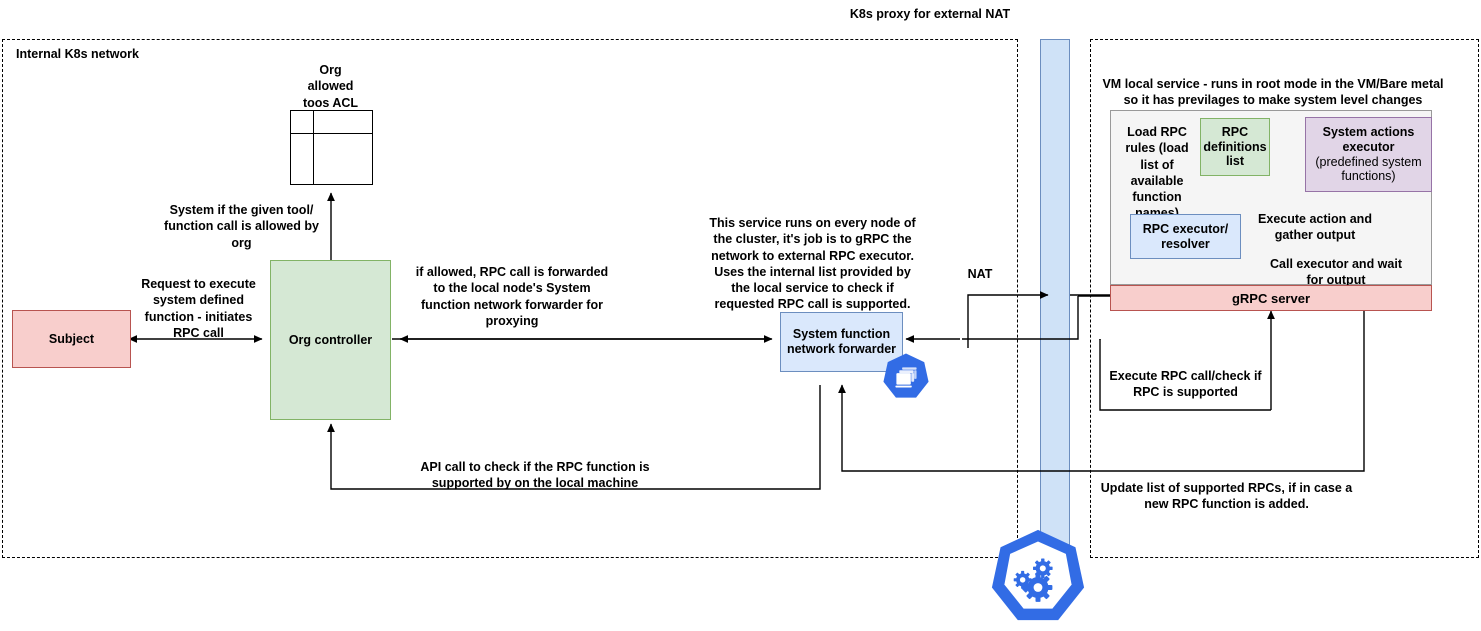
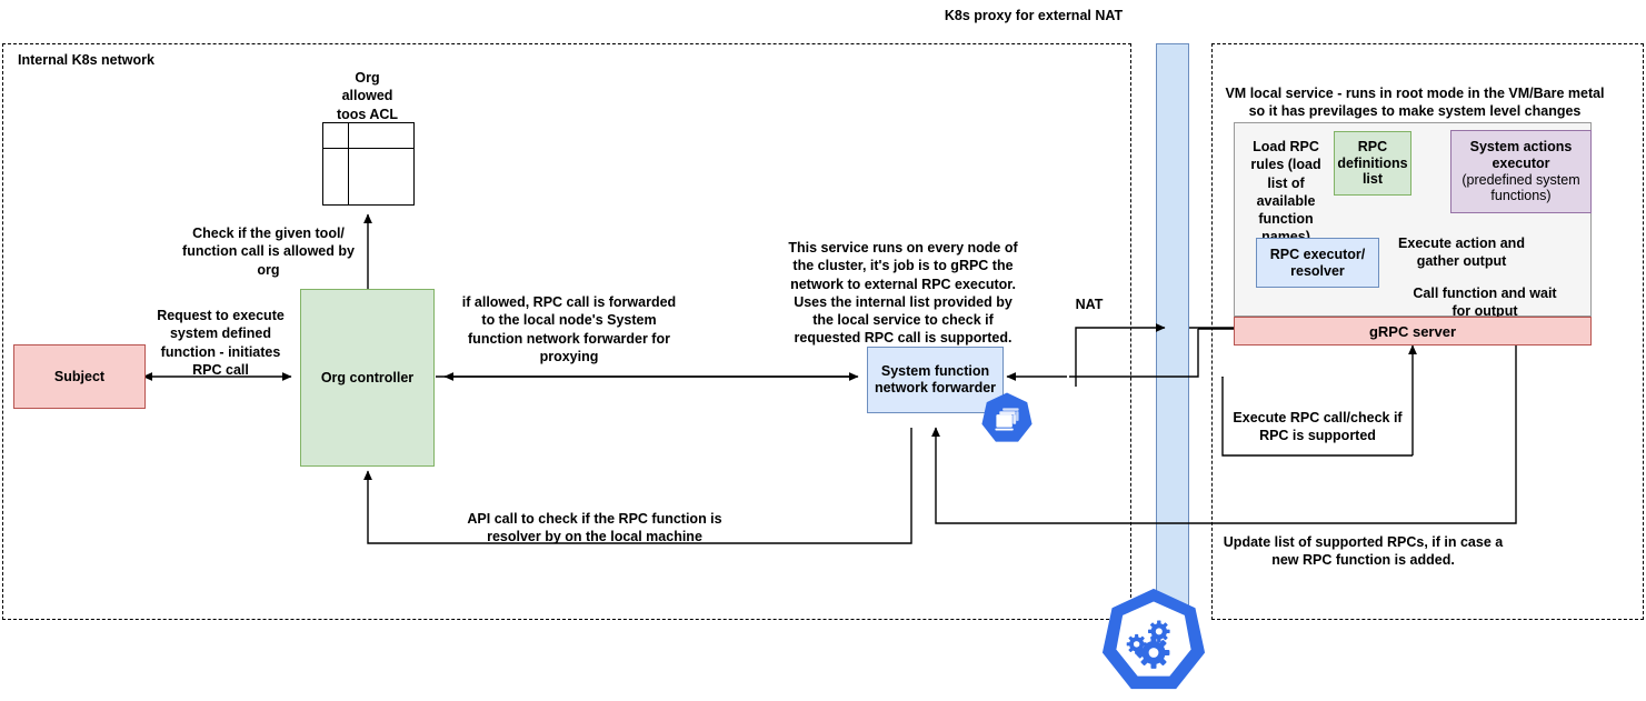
  K8s proxy for external NAT
  Internal K8s network
  Org
  allowed
  toos ACL
  Subject
  Org controller
  System function
  network forwarder
  VM local service - runs in root mode in the VM/Bare metal so it has previlages to make system level changes
  Load RPC rules (load list of available function
  RPC
  definitions
  list
  System actions executor (predefined system functions)
  RPC executor/
  resolver
  Execute action and gather output
- Call executor and wait for output
+ Call function and wait for output
  gRPC server
- System if the given tool/ function call is allowed by org
+ Check if the given tool/ function call is allowed by org
  Request to execute system defined function - initiates RPC call
  if allowed, RPC call is forwarded to the local node's System function network forwarder for proxying
  This service runs on every node of the cluster, it's job is to gRPC the network to external RPC executor. Uses the internal list provided by the local service to check if requested RPC call is supported.
  NAT
  Execute RPC call/check if RPC is supported
- API call to check if the RPC function is supported by on the local machine
+ API call to check if the RPC function is resolver by on the local machine
  Update list of supported RPCs, if in case a new RPC function is added.
